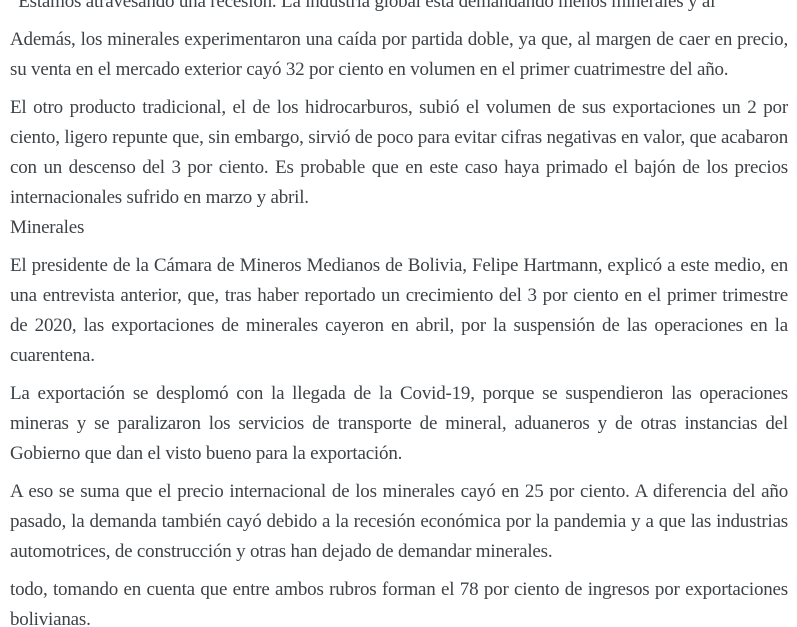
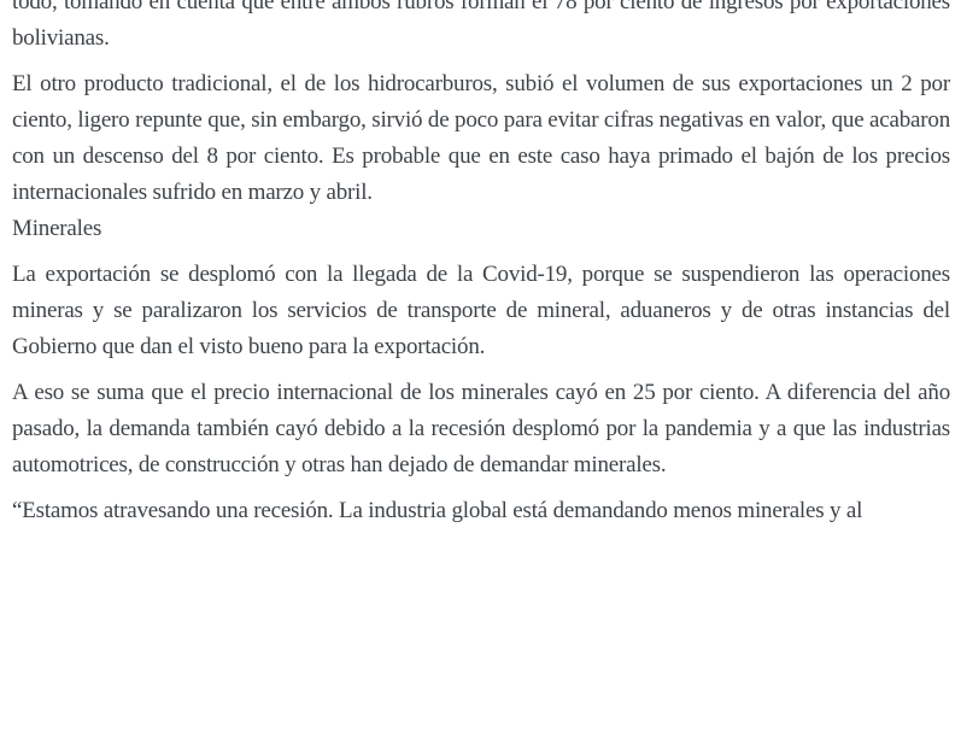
- “Estamos atravesando una recesión. La industria global está demandando menos minerales y al
+ todo, tomando en cuenta que entre ambos rubros forman el 78 por ciento de ingresos por exportaciones bolivianas.
- Además, los minerales experimentaron una caída por partida doble, ya que, al margen de caer en precio, su venta en el mercado exterior cayó 32 por ciento en volumen en el primer cuatrimestre del año.
- El otro producto tradicional, el de los hidrocarburos, subió el volumen de sus exportaciones un 2 por ciento, ligero repunte que, sin embargo, sirvió de poco para evitar cifras negativas en valor, que acabaron con un descenso del 3 por ciento. Es probable que en este caso haya primado el bajón de los precios internacionales sufrido en marzo y abril.
+ El otro producto tradicional, el de los hidrocarburos, subió el volumen de sus exportaciones un 2 por ciento, ligero repunte que, sin embargo, sirvió de poco para evitar cifras negativas en valor, que acabaron con un descenso del 8 por ciento. Es probable que en este caso haya primado el bajón de los precios internacionales sufrido en marzo y abril.
  Minerales
- El presidente de la Cámara de Mineros Medianos de Bolivia, Felipe Hartmann, explicó a este medio, en una entrevista anterior, que, tras haber reportado un crecimiento del 3 por ciento en el primer trimestre de 2020, las exportaciones de minerales cayeron en abril, por la suspensión de las operaciones en la cuarentena.
  La exportación se desplomó con la llegada de la Covid-19, porque se suspendieron las operaciones mineras y se paralizaron los servicios de transporte de mineral, aduaneros y de otras instancias del Gobierno que dan el visto bueno para la exportación.
- A eso se suma que el precio internacional de los minerales cayó en 25 por ciento. A diferencia del año pasado, la demanda también cayó debido a la recesión económica por la pandemia y a que las industrias automotrices, de construcción y otras han dejado de demandar minerales.
+ A eso se suma que el precio internacional de los minerales cayó en 25 por ciento. A diferencia del año pasado, la demanda también cayó debido a la recesión desplomó por la pandemia y a que las industrias automotrices, de construcción y otras han dejado de demandar minerales.
- todo, tomando en cuenta que entre ambos rubros forman el 78 por ciento de ingresos por exportaciones bolivianas.
+ “Estamos atravesando una recesión. La industria global está demandando menos minerales y al
